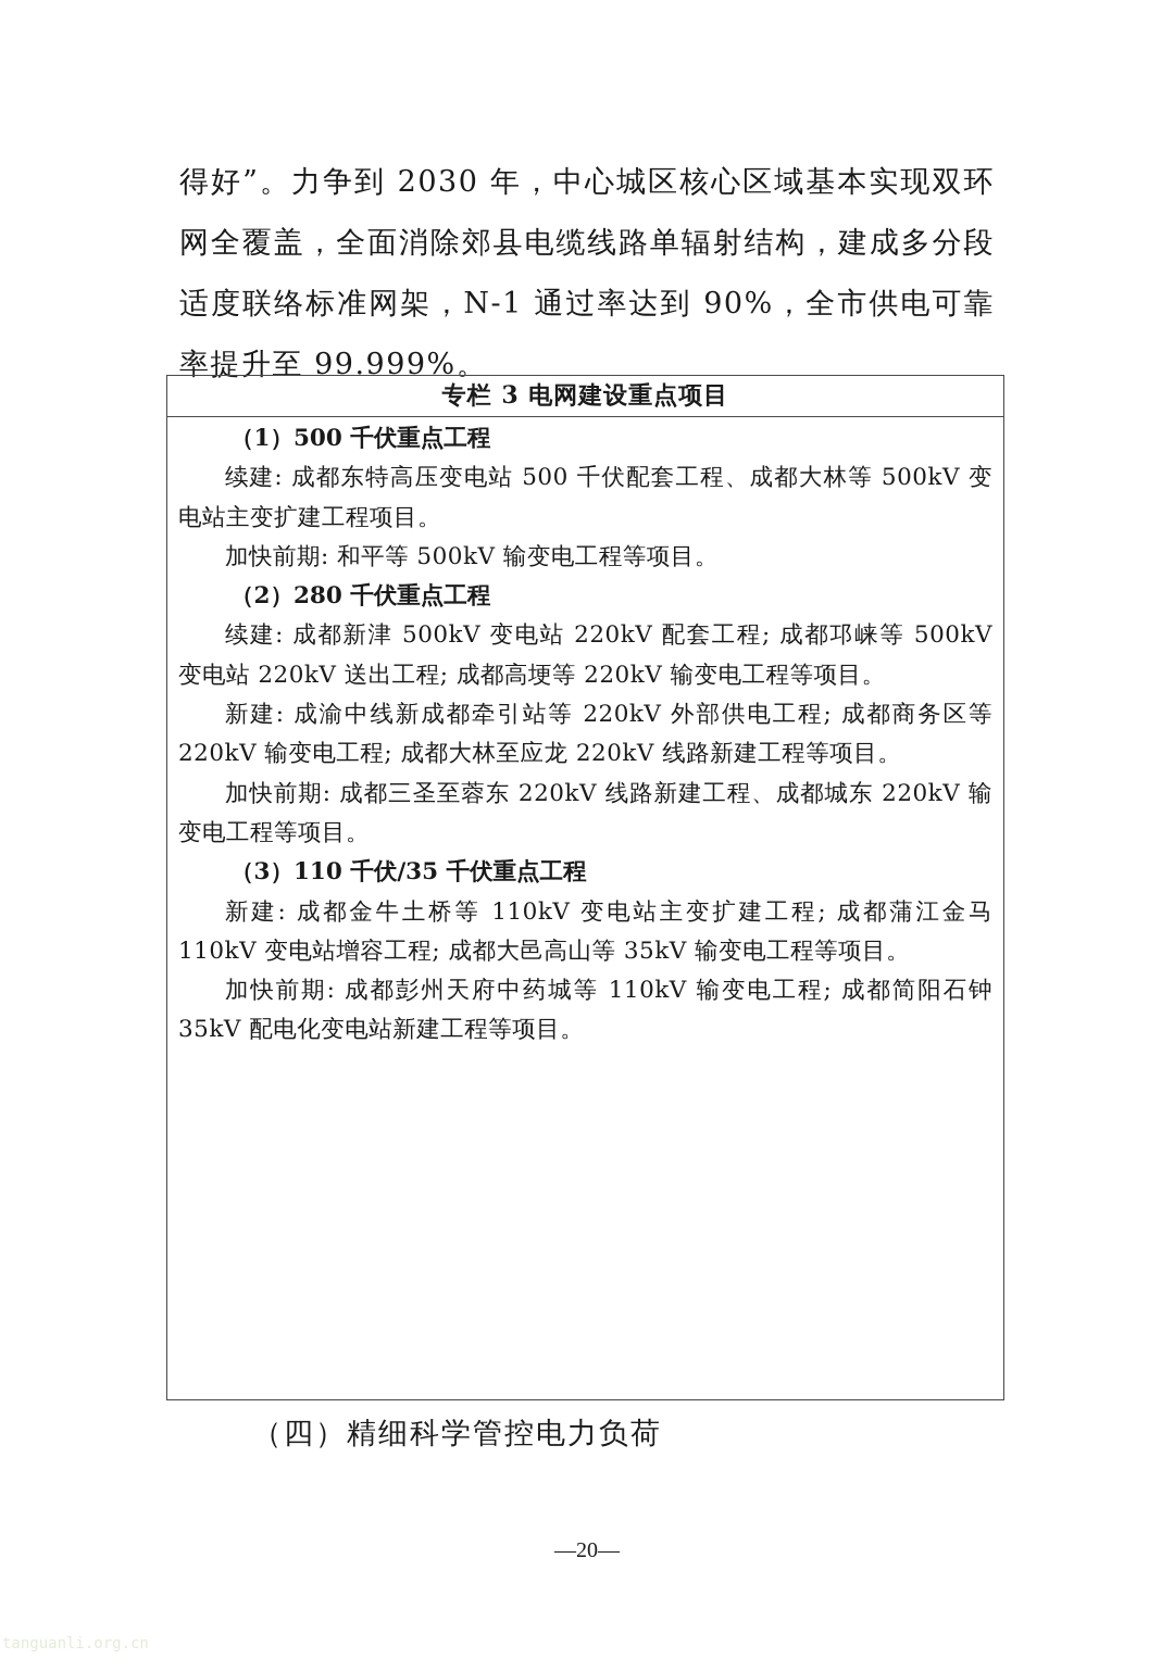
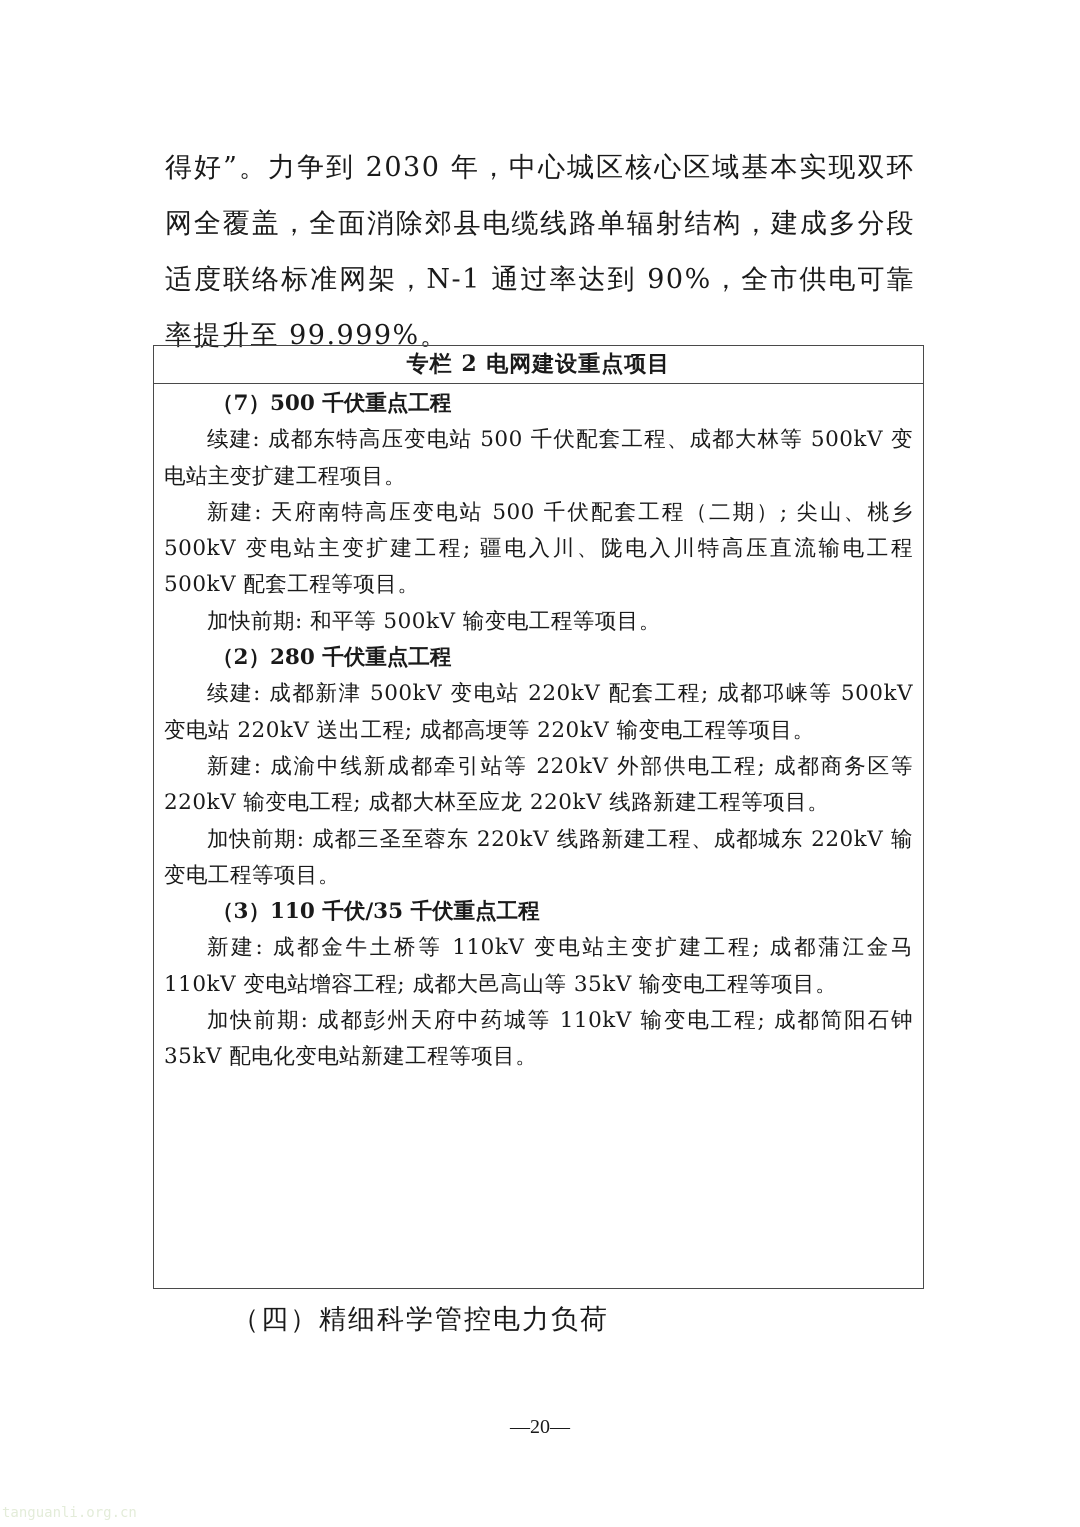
  得好”。力争到 2030 年，中心城区核心区域基本实现双环网全覆盖，全面消除郊县电缆线路单辐射结构，建成多分段适度联络标准网架，N-1 通过率达到 90%，全市供电可靠率提升至 99.999%。
- 专栏 3 电网建设重点项目
+ 专栏 2 电网建设重点项目
- （1）500 千伏重点工程
+ （7）500 千伏重点工程
  续建: 成都东特高压变电站 500 千伏配套工程、成都大林等 500kV 变电站主变扩建工程项目。
+ 新建: 天府南特高压变电站 500 千伏配套工程（二期）; 尖山、桃乡 500kV 变电站主变扩建工程; 疆电入川、陇电入川特高压直流输电工程 500kV 配套工程等项目。
  加快前期: 和平等 500kV 输变电工程等项目。
  （2）280 千伏重点工程
  续建: 成都新津 500kV 变电站 220kV 配套工程; 成都邛崃等 500kV 变电站 220kV 送出工程; 成都高埂等 220kV 输变电工程等项目。
  新建: 成渝中线新成都牵引站等 220kV 外部供电工程; 成都商务区等 220kV 输变电工程; 成都大林至应龙 220kV 线路新建工程等项目。
  加快前期: 成都三圣至蓉东 220kV 线路新建工程、成都城东 220kV 输变电工程等项目。
  （3）110 千伏/35 千伏重点工程
  新建: 成都金牛土桥等 110kV 变电站主变扩建工程; 成都蒲江金马 110kV 变电站增容工程; 成都大邑高山等 35kV 输变电工程等项目。
  加快前期: 成都彭州天府中药城等 110kV 输变电工程; 成都简阳石钟 35kV 配电化变电站新建工程等项目。
  （四）精细科学管控电力负荷
  —20—
  tanguanli.org.cn
